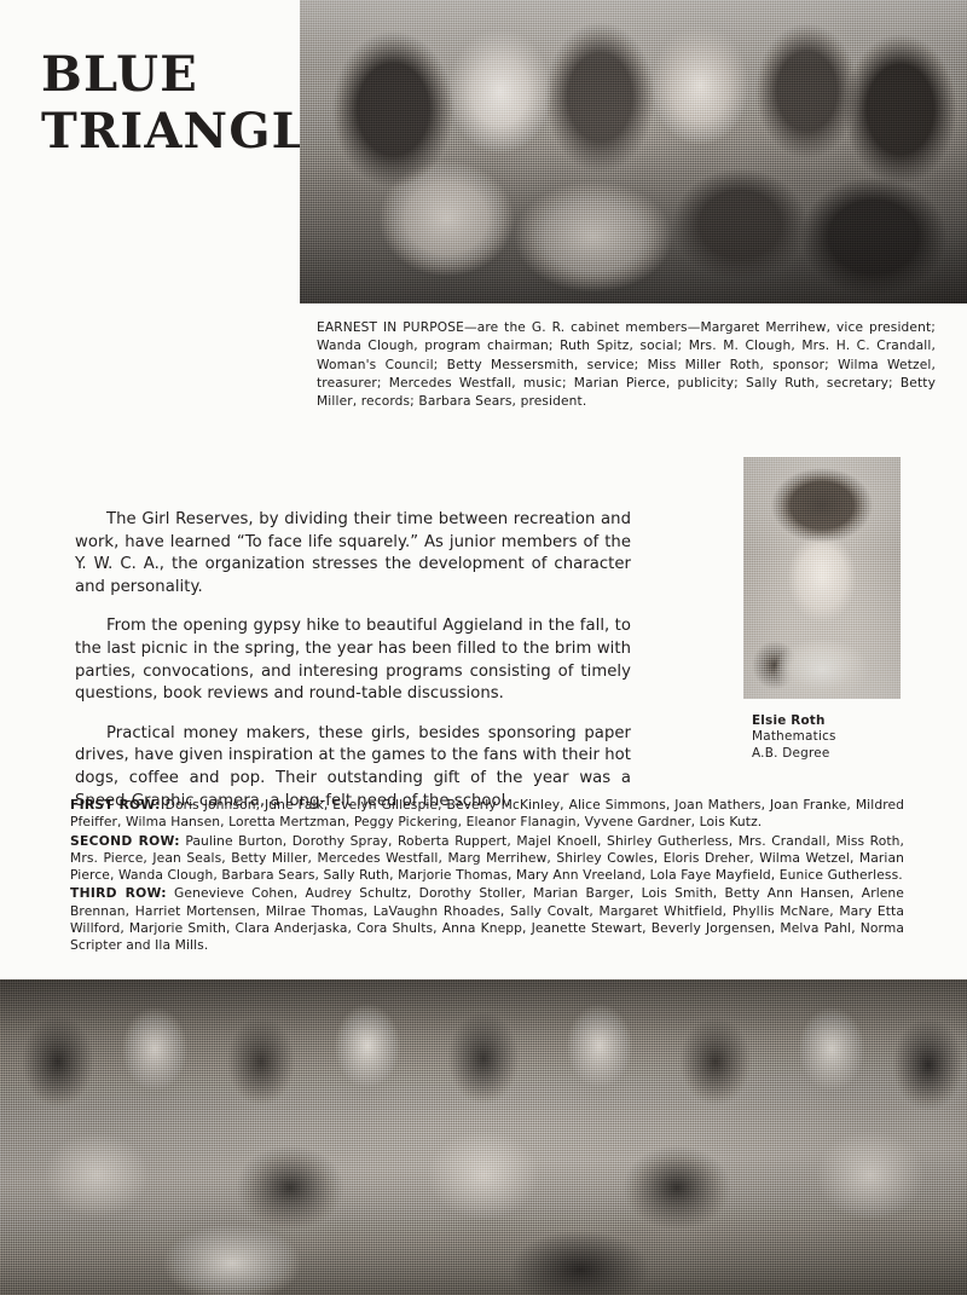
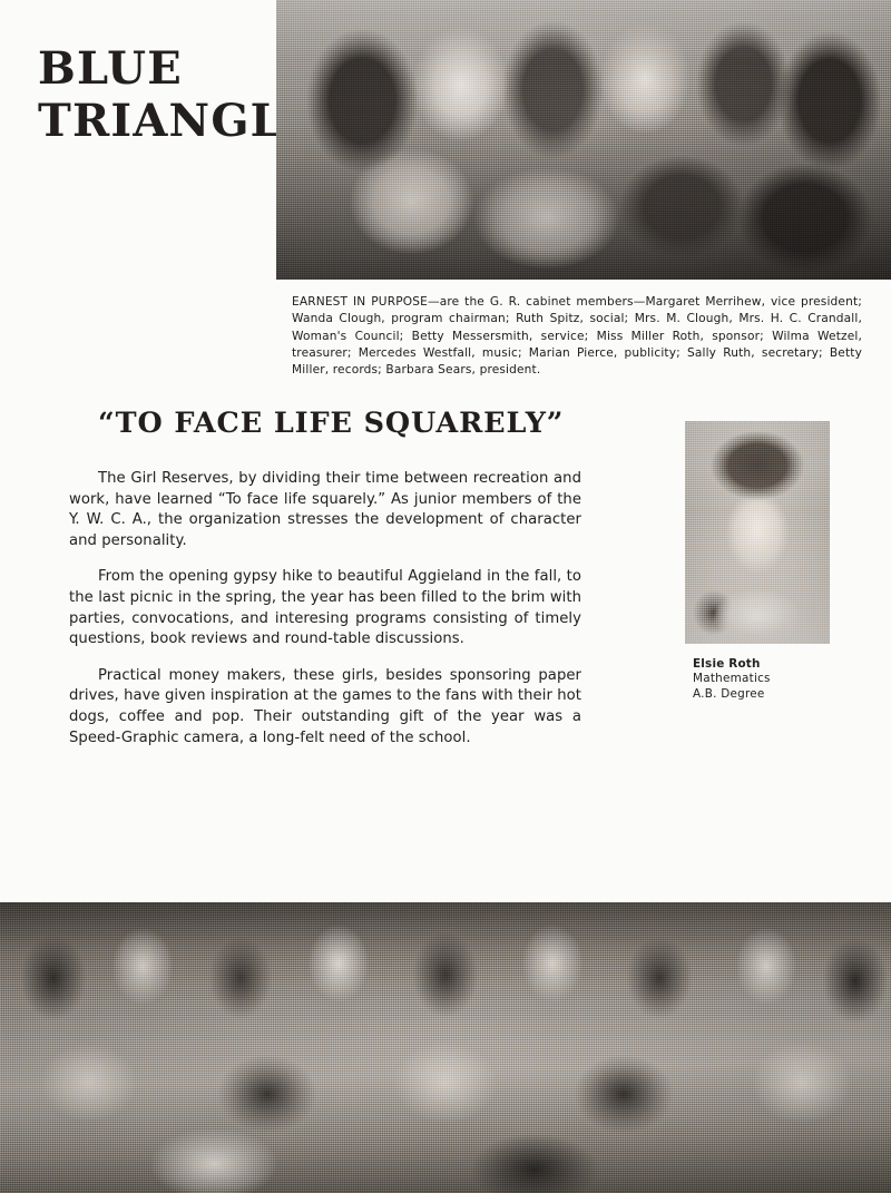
  BLUE
  TRIANGL
  EARNEST IN PURPOSE—are the G. R. cabinet members—Margaret Merrihew, vice president; Wanda Clough, program chairman; Ruth Spitz, social; Mrs. M. Clough, Mrs. H. C. Crandall, Woman's Council; Betty Messersmith, service; Miss Miller Roth, sponsor; Wilma Wetzel, treasurer; Mercedes Westfall, music; Marian Pierce, publicity; Sally Ruth, secretary; Betty Miller, records; Barbara Sears, president.
+ “TO FACE LIFE SQUARELY”
  The Girl Reserves, by dividing their time between recreation and work, have learned “To face life squarely.” As junior members of the Y. W. C. A., the organization stresses the development of character and personality.
  From the opening gypsy hike to beautiful Aggieland in the fall, to the last picnic in the spring, the year has been filled to the brim with parties, convocations, and interesing programs consisting of timely questions, book reviews and round-table discussions.
  Practical money makers, these girls, besides sponsoring paper drives, have given inspiration at the games to the fans with their hot dogs, coffee and pop. Their outstanding gift of the year was a Speed-Graphic camera, a long-felt need of the school.
  Elsie Roth
  Mathematics
  A.B. Degree
- FIRST ROW: Doris Johnson, June Falk, Evelyn Gillespie, Beverly McKinley, Alice Simmons, Joan Mathers, Joan Franke, Mildred Pfeiffer, Wilma Hansen, Loretta Mertzman, Peggy Pickering, Eleanor Flanagin, Vyvene Gardner, Lois Kutz.
- SECOND ROW: Pauline Burton, Dorothy Spray, Roberta Ruppert, Majel Knoell, Shirley Gutherless, Mrs. Crandall, Miss Roth, Mrs. Pierce, Jean Seals, Betty Miller, Mercedes Westfall, Marg Merrihew, Shirley Cowles, Eloris Dreher, Wilma Wetzel, Marian Pierce, Wanda Clough, Barbara Sears, Sally Ruth, Marjorie Thomas, Mary Ann Vreeland, Lola Faye Mayfield, Eunice Gutherless.
- THIRD ROW: Genevieve Cohen, Audrey Schultz, Dorothy Stoller, Marian Barger, Lois Smith, Betty Ann Hansen, Arlene Brennan, Harriet Mortensen, Milrae Thomas, LaVaughn Rhoades, Sally Covalt, Margaret Whitfield, Phyllis McNare, Mary Etta Willford, Marjorie Smith, Clara Anderjaska, Cora Shults, Anna Knepp, Jeanette Stewart, Beverly Jorgensen, Melva Pahl, Norma Scripter and Ila Mills.
